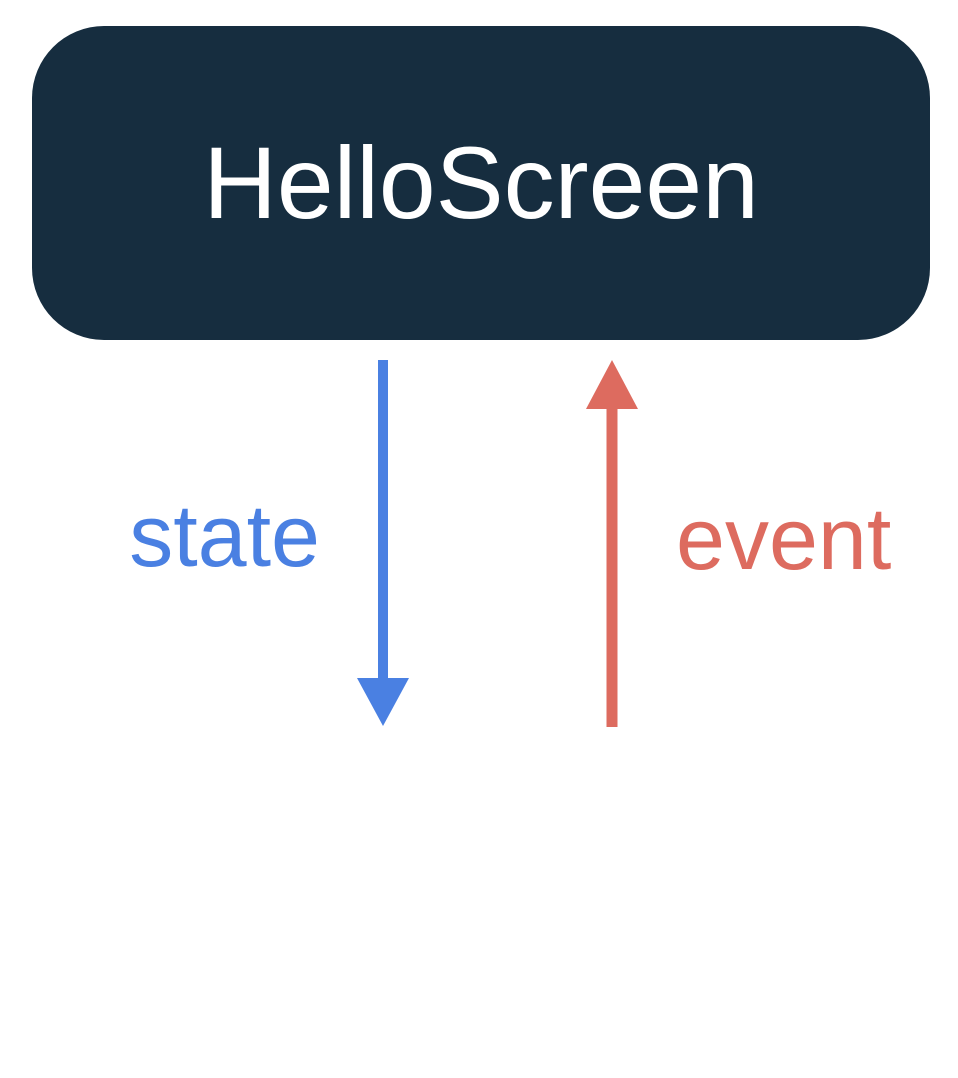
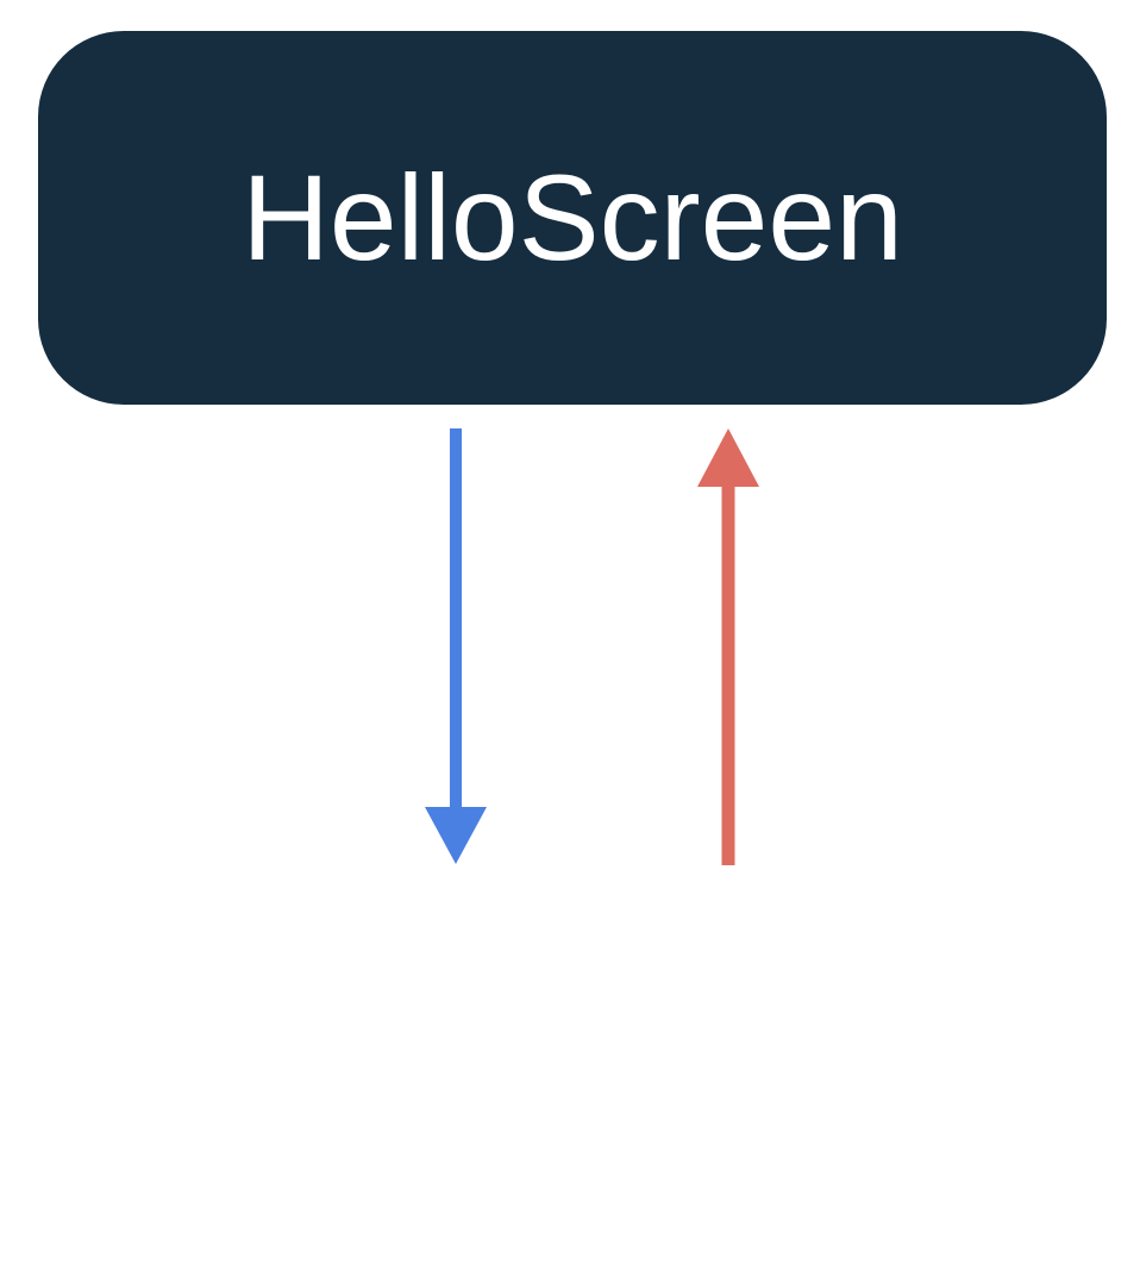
  HelloScreen
- state
- event
